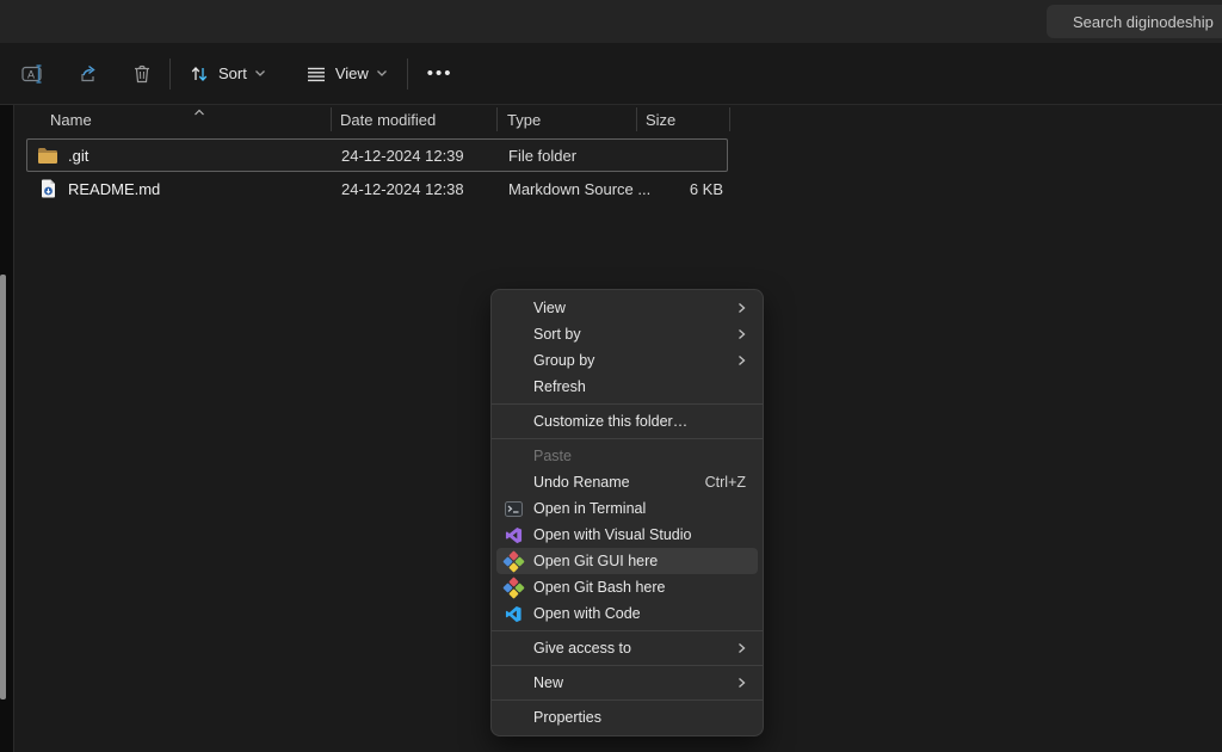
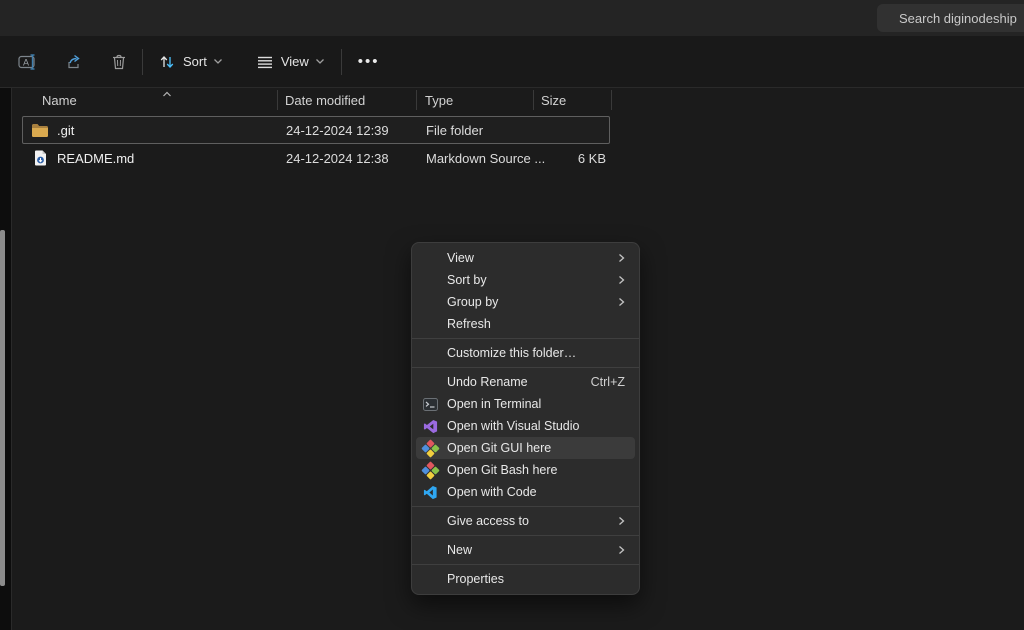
  Search diginodeship
  A
  Sort
  View
  •••
  Name
  Date modified
  Type
  Size
  .git
  24-12-2024 12:39
  File folder
  README.md
  24-12-2024 12:38
  Markdown Source
  6 KB
  View
  Sort by
  Group by
  Refresh
  Customize this folder…
- Paste
  Undo Rename
  Ctrl+Z
  Open in Terminal
  Open with Visual Studio
  Open Git GUI here
  Open Git Bash here
  Open with Code
  Give access to
  New
  Properties
